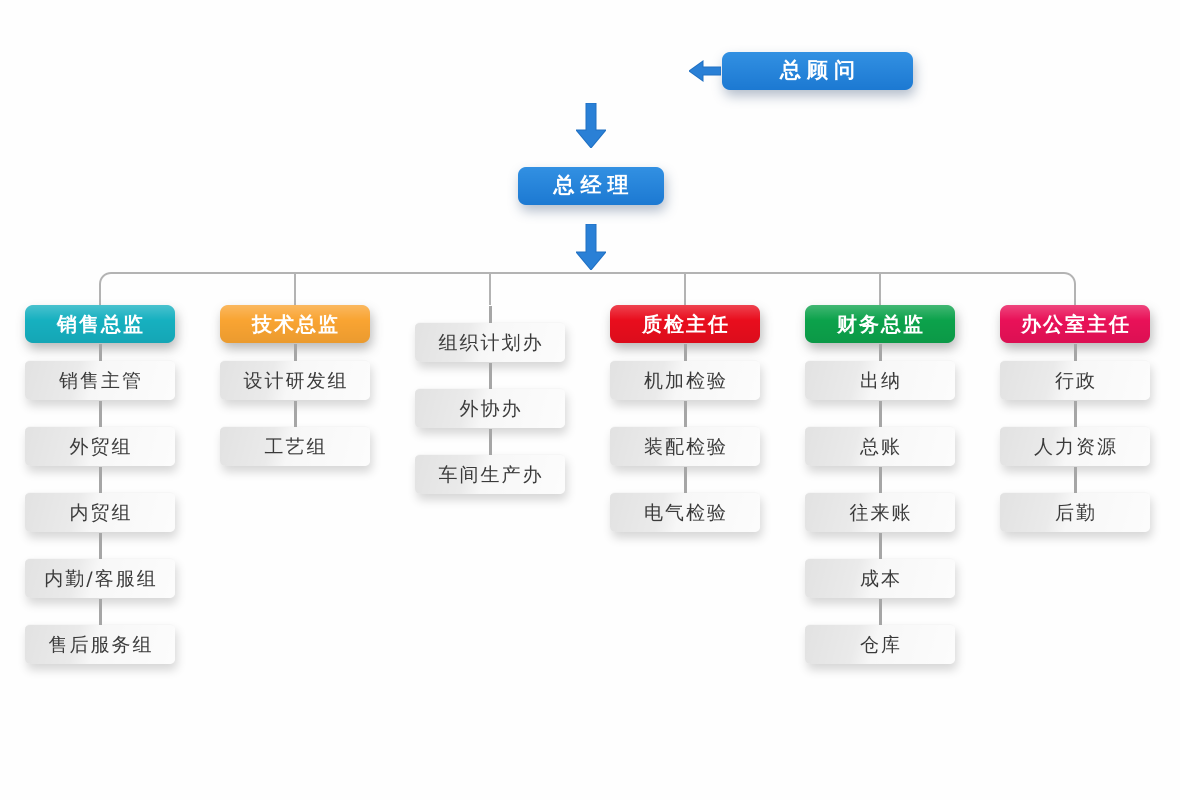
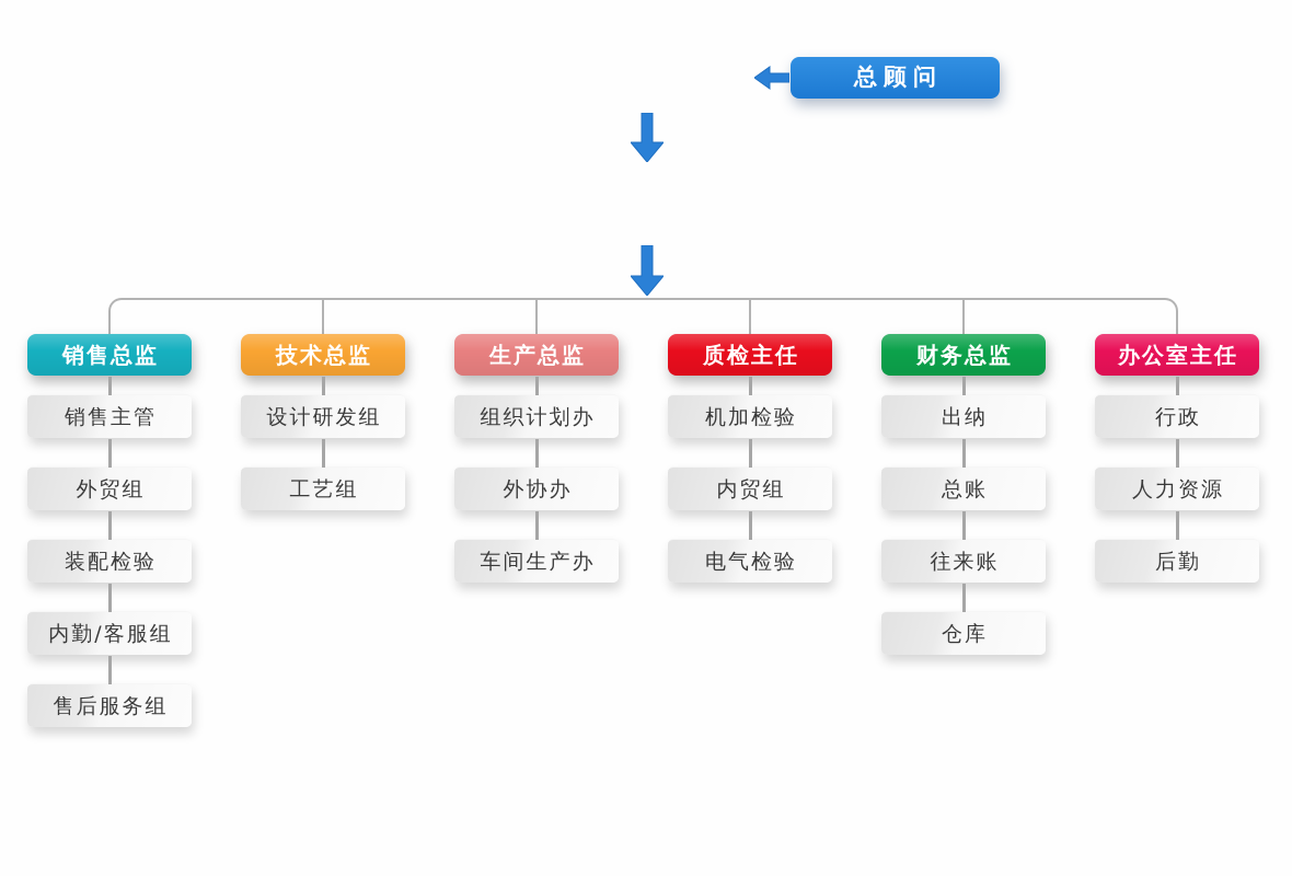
  总顾问
- 总经理
  销售总监
  销售主管
  外贸组
- 内贸组
+ 装配检验
  内勤/客服组
  售后服务组
  技术总监
  设计研发组
  工艺组
+ 生产总监
  组织计划办
  外协办
  车间生产办
  质检主任
  机加检验
- 装配检验
+ 内贸组
  电气检验
  财务总监
  出纳
  总账
  往来账
- 成本
  仓库
  办公室主任
  行政
  人力资源
  后勤
